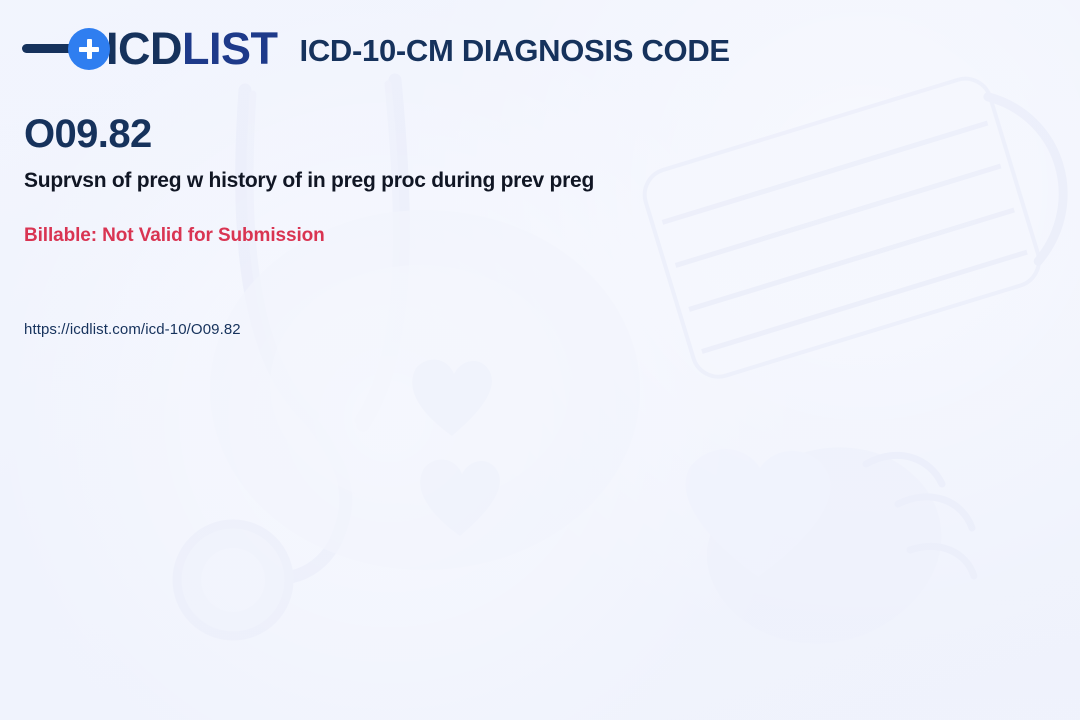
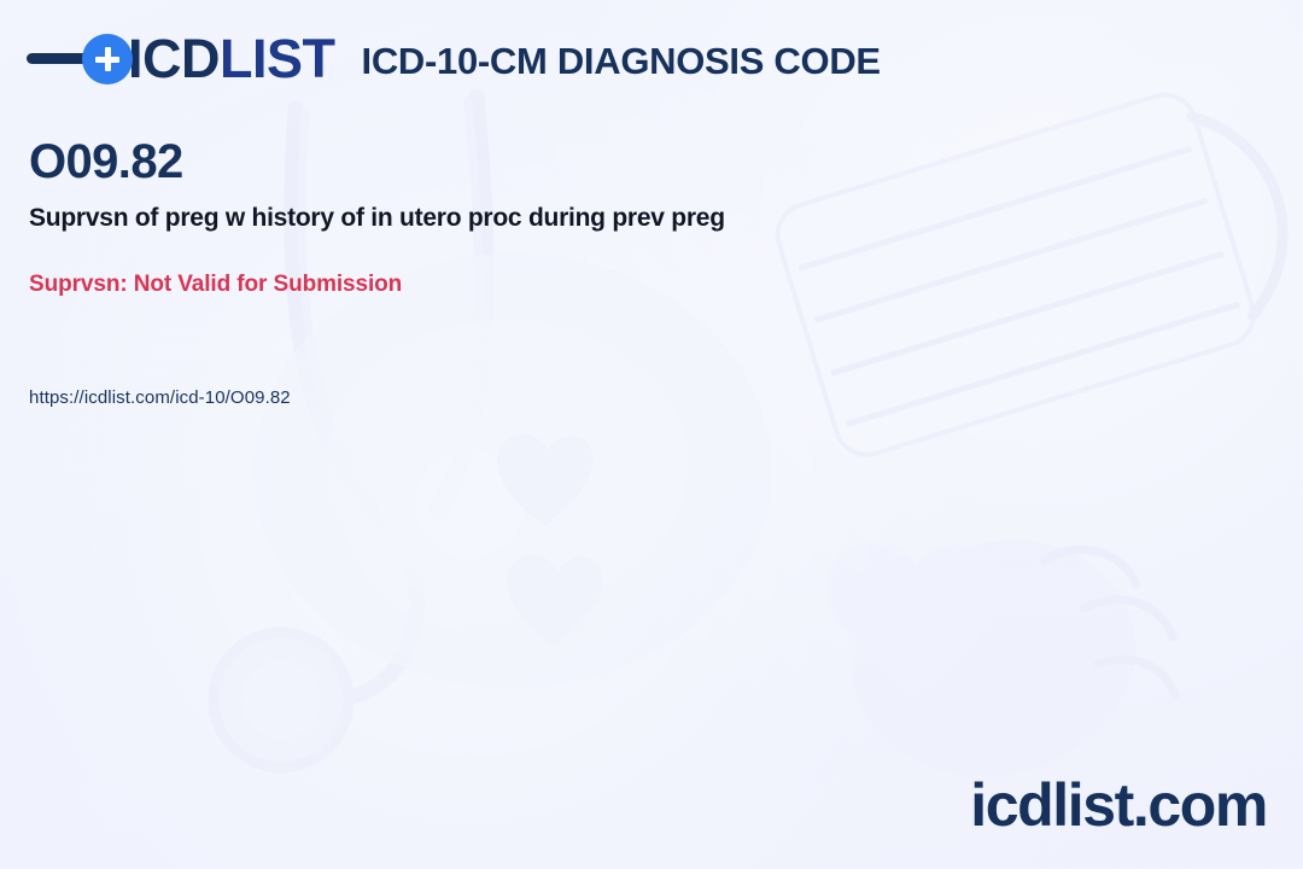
  ICDLIST
  ICD-10-CM DIAGNOSIS CODE
  O09.82
- Suprvsn of preg w history of in preg proc during prev preg
+ Suprvsn of preg w history of in utero proc during prev preg
- Billable: Not Valid for Submission
+ Suprvsn: Not Valid for Submission
  https://icdlist.com/icd-10/O09.82
+ icdlist.com
